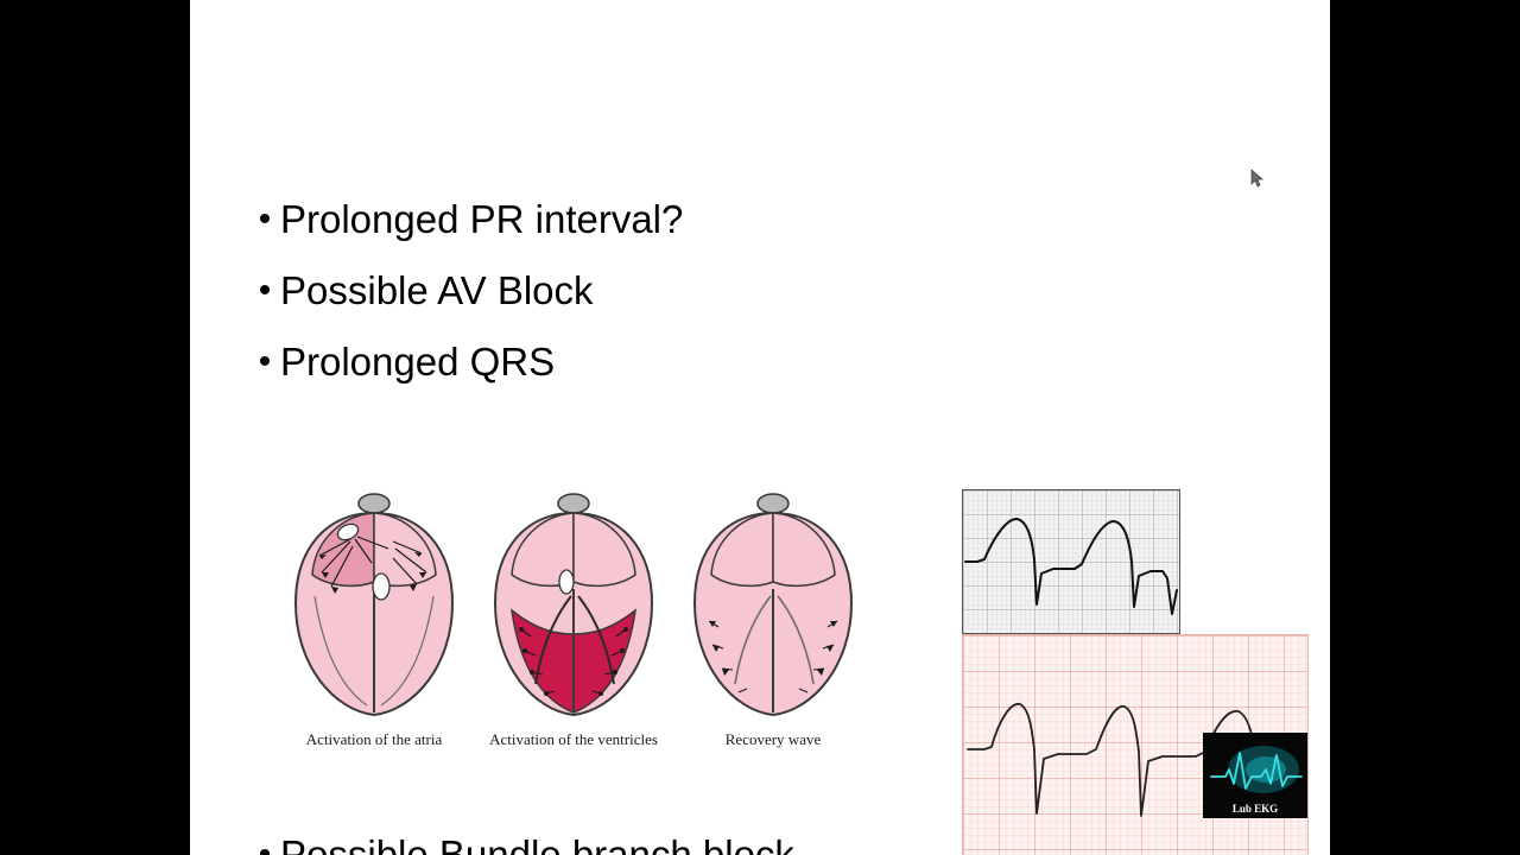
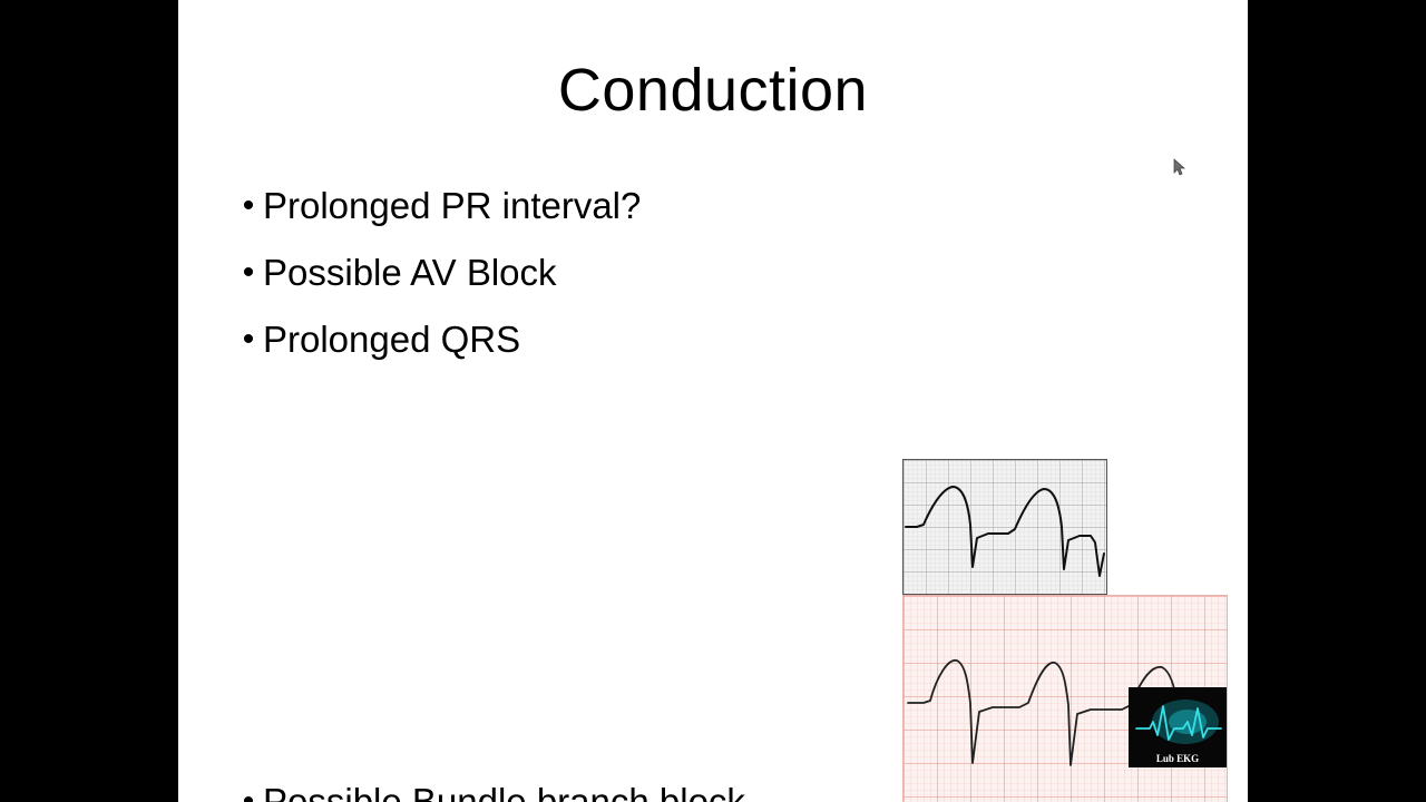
+ Conduction
  •
  Prolonged PR interval?
  •
  Possible AV Block
  •
  Prolonged QRS
- Activation of the atria
- Activation of the ventricles
- Recovery wave
  Lub EKG
